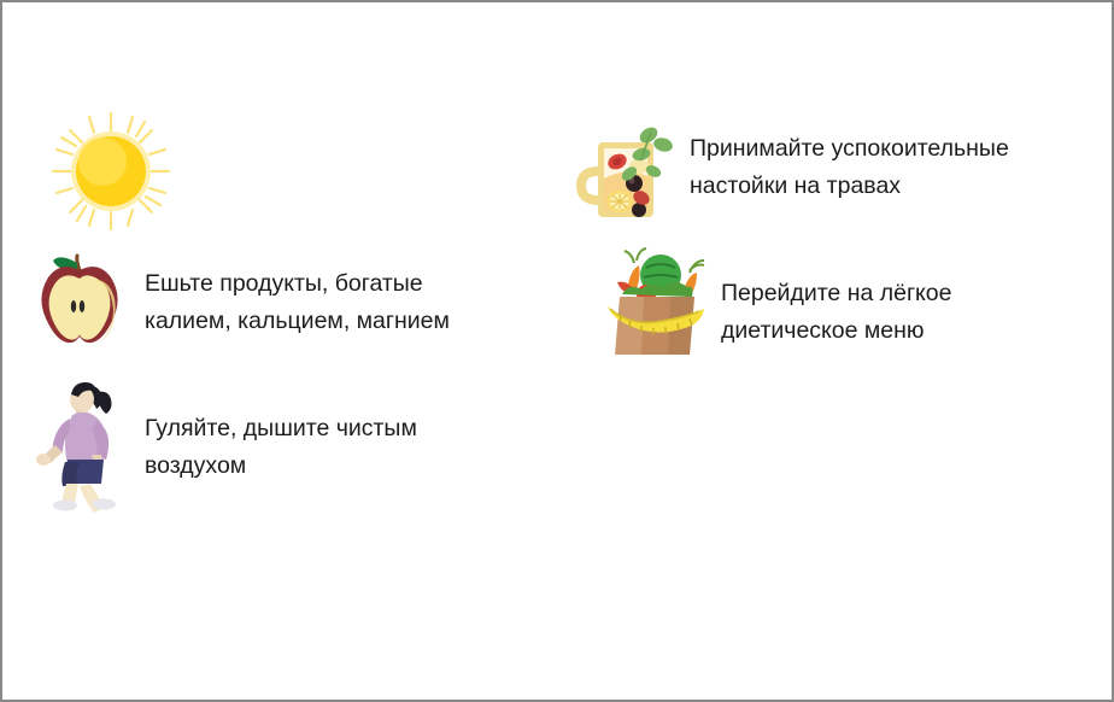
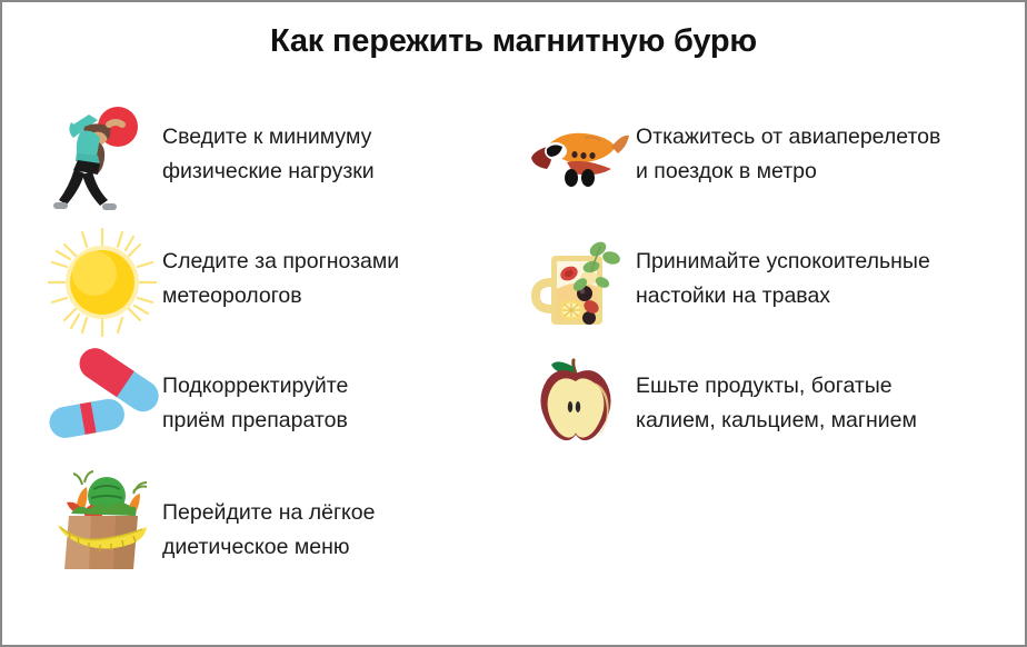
+ Как пережить магнитную бурю
+ Сведите к минимуму
+ физические нагрузки
+ Откажитесь от авиаперелетов
+ и поездок в метро
+ Следите за прогнозами
+ метеорологов
  Принимайте успокоительные
  настойки на травах
+ Подкорректируйте
+ приём препаратов
  Ешьте продукты, богатые
  калием, кальцием, магнием
  Перейдите на лёгкое
  диетическое меню
- Гуляйте, дышите чистым
- воздухом
